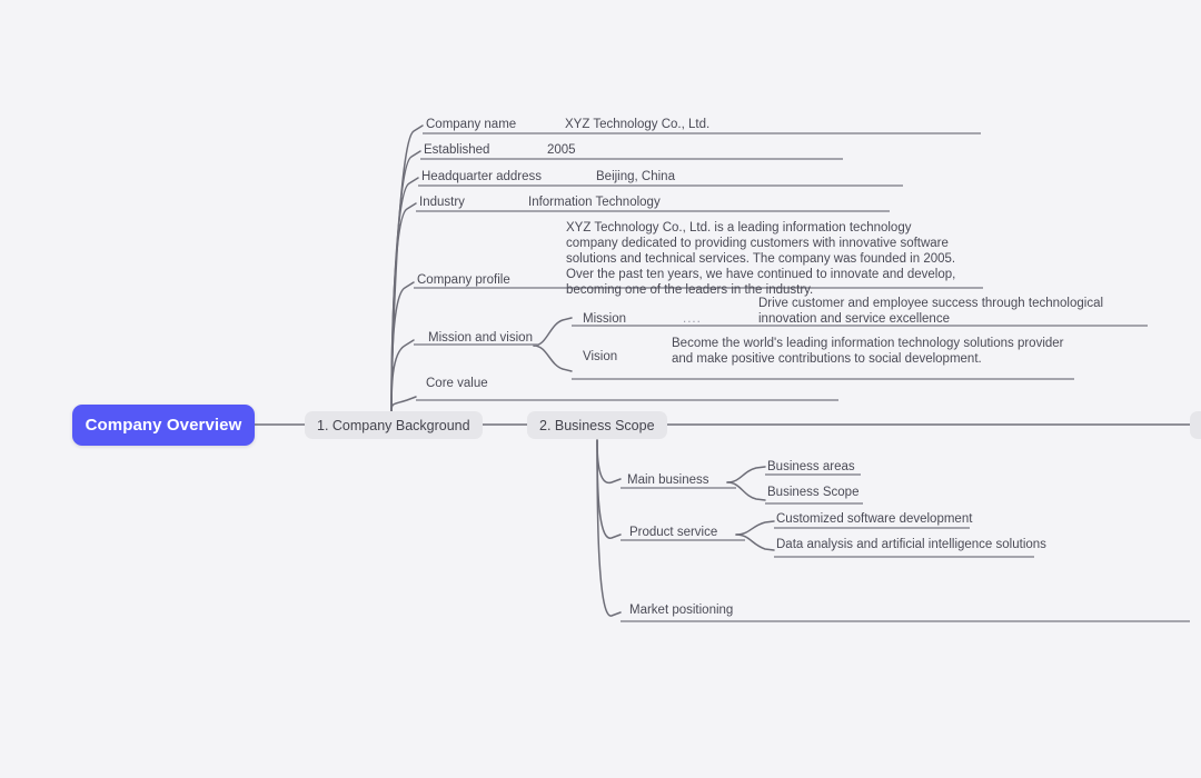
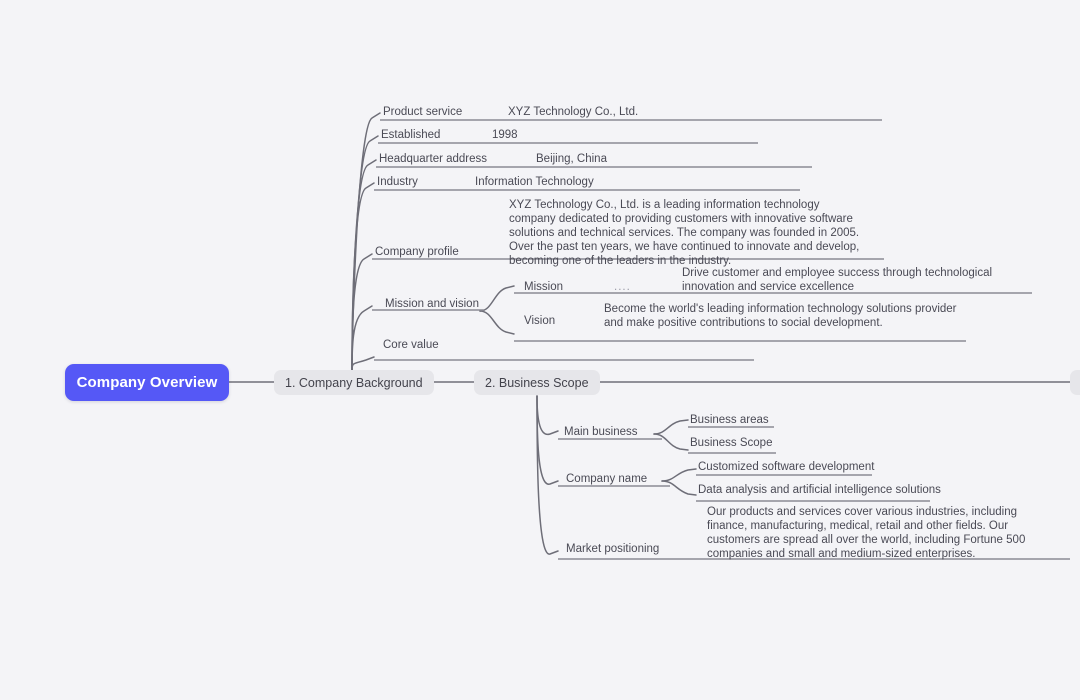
  Company Overview
  1. Company Background
  2. Business Scope
- Company name
+ Product service
  XYZ Technology Co., Ltd.
  Established
- 2005
+ 1998
  Headquarter address
  Beijing, China
  Industry
  Information Technology
  Company profile
  XYZ Technology Co., Ltd. is a leading information technology company dedicated to providing customers with innovative software solutions and technical services. The company was founded in 2005. Over the past ten years, we have continued to innovate and develop, becoming one of the leaders in the industry.
  Mission and vision
  Mission
  ....
  Drive customer and employee success through technological innovation and service excellence
  Vision
  Become the world's leading information technology solutions provider and make positive contributions to social development.
  Core value
  Main business
  Business areas
  Business Scope
- Product service
+ Company name
  Customized software development
  Data analysis and artificial intelligence solutions
  Market positioning
+ Our products and services cover various industries, including finance, manufacturing, medical, retail and other fields. Our customers are spread all over the world, including Fortune 500 companies and small and medium-sized enterprises.
